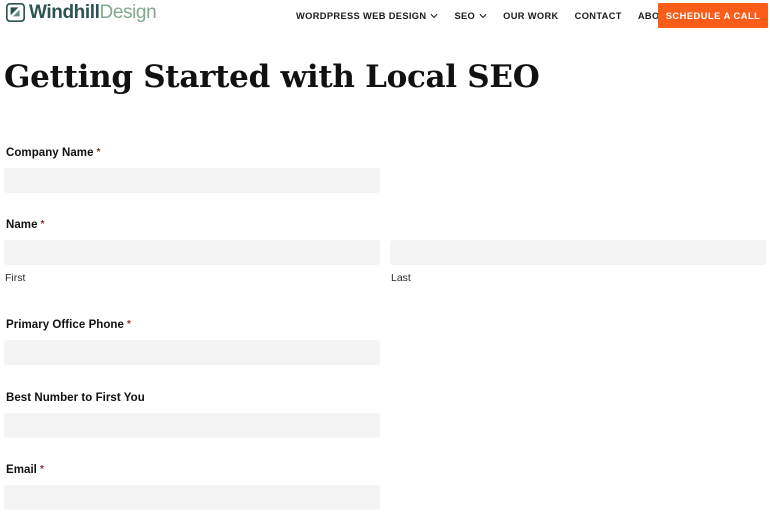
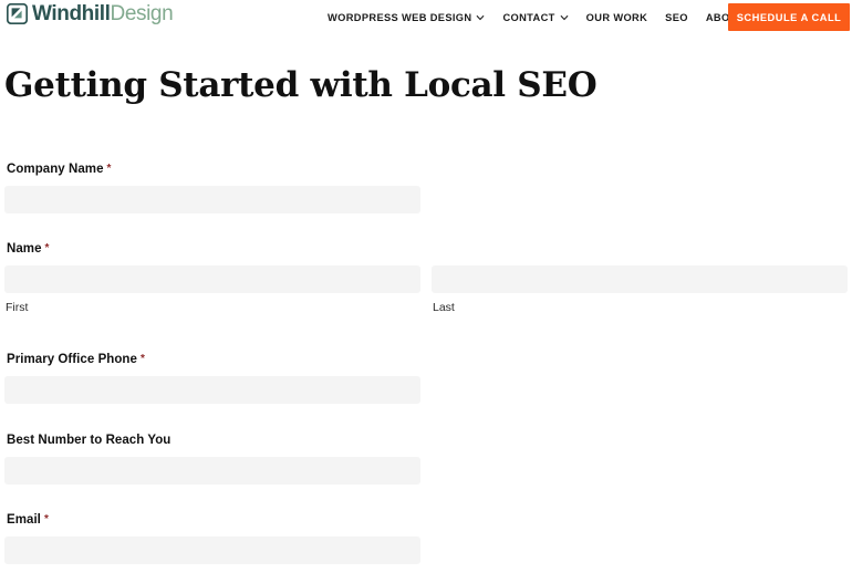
  WindhillDesign
  WORDPRESS WEB DESIGN
- SEO
+ CONTACT
  OUR WORK
- CONTACT
+ SEO
  SCHEDULE A CALL
  Getting Started with Local SEO
  Company Name *
  Name *
  First
  Last
  Primary Office Phone *
- Best Number to First You
+ Best Number to Reach You
  Email *
